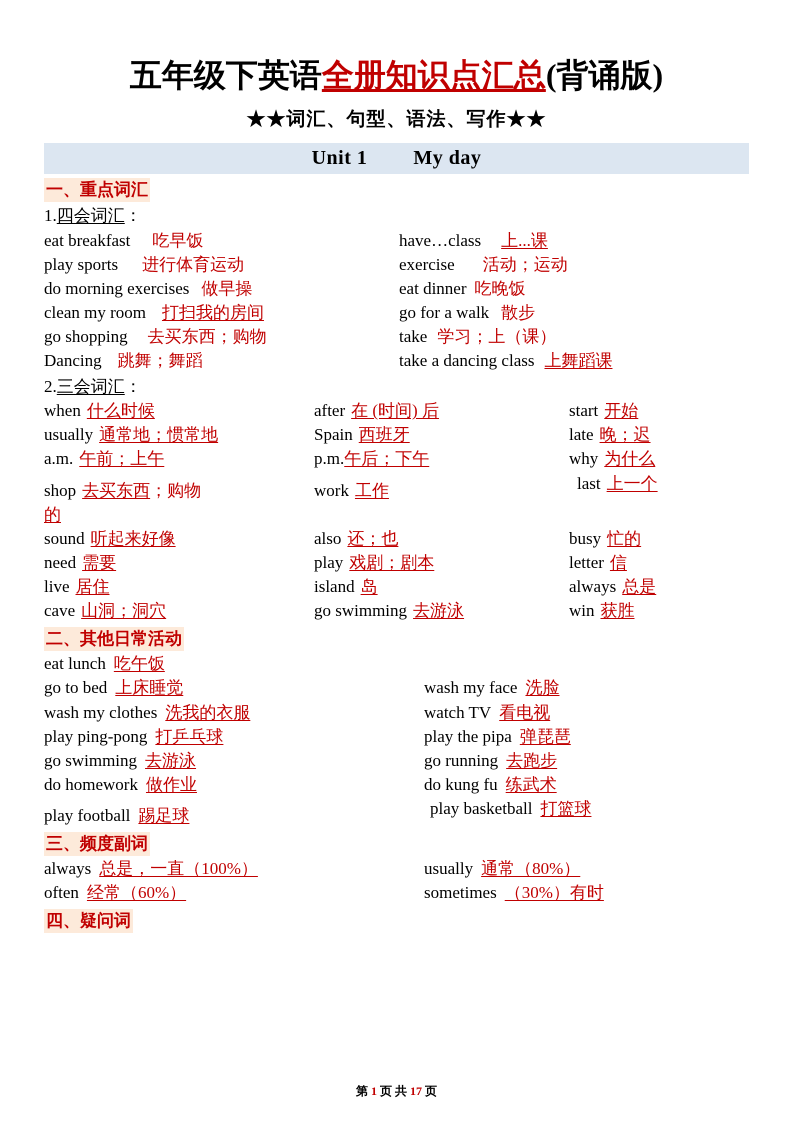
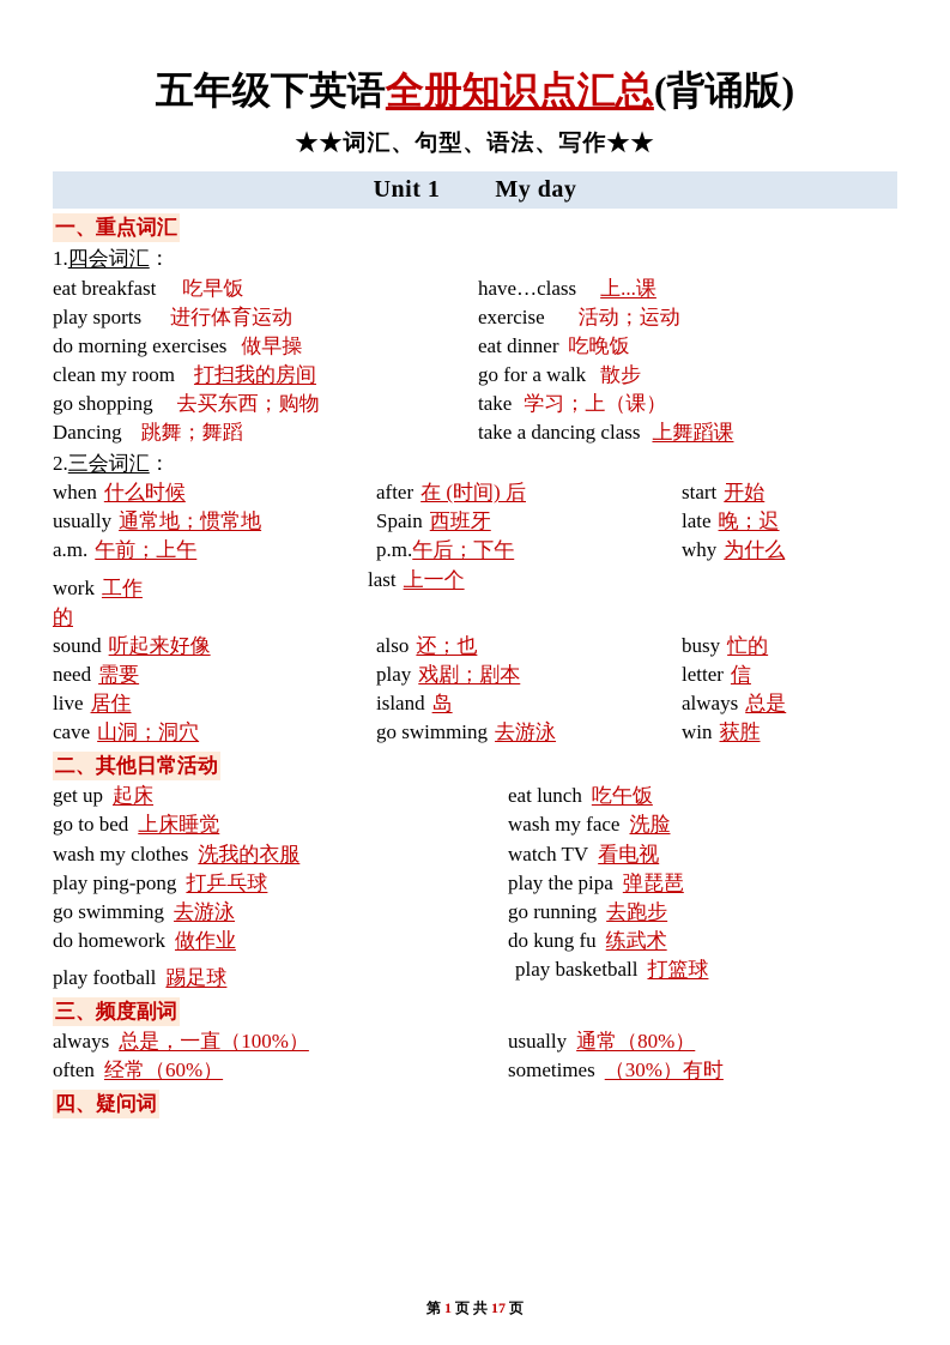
  五年级下英语全册知识点汇总(背诵版)
  ★★词汇、句型、语法、写作★★
  Unit 1
  My day
  一、重点词汇
  1.四会词汇：
  eat breakfast
  吃早饭
  have…class
  上...课
  play sports
  进行体育运动
  exercise
  活动；运动
  do morning exercises
  做早操
  eat dinner
  吃晚饭
  clean my room
  打扫我的房间
  go for a walk
  散步
  go shopping
  去买东西；购物
  take
  学习；上（课）
  Dancing
  跳舞；舞蹈
  take a dancing class
  上舞蹈课
  2.三会词汇：
  when
  什么时候
  after
  在 (时间) 后
  start
  开始
  usually
  通常地；惯常地
  Spain
  西班牙
  late
  晚；迟
  a.m.
  午前；上午
  p.m.
  午后；下午
  why
  为什么
- shop
- 去买东西
- ；购物
  work
  工作
  last
  上一个
  的
  sound
  听起来好像
  also
  还；也
  busy
  忙的
  need
  需要
  play
  戏剧；剧本
  letter
  信
  live
  居住
  island
  岛
  always
  总是
  cave
  山洞；洞穴
  go swimming
  去游泳
  win
  获胜
  二、其他日常活动
+ get up
+ 起床
  eat lunch
  吃午饭
  go to bed
  上床睡觉
  wash my face
  洗脸
  wash my clothes
  洗我的衣服
  watch TV
  看电视
  play ping-pong
  打乒乓球
  play the pipa
  弹琵琶
  go swimming
  去游泳
  go running
  去跑步
  do homework
  做作业
  do kung fu
  练武术
  play football
  踢足球
  play basketball
  打篮球
  三、频度副词
  always
  总是，一直（100%）
  usually
  通常（80%）
  often
  经常（60%）
  sometimes
  （30%）有时
  四、疑问词
  第 1 页 共 17 页
